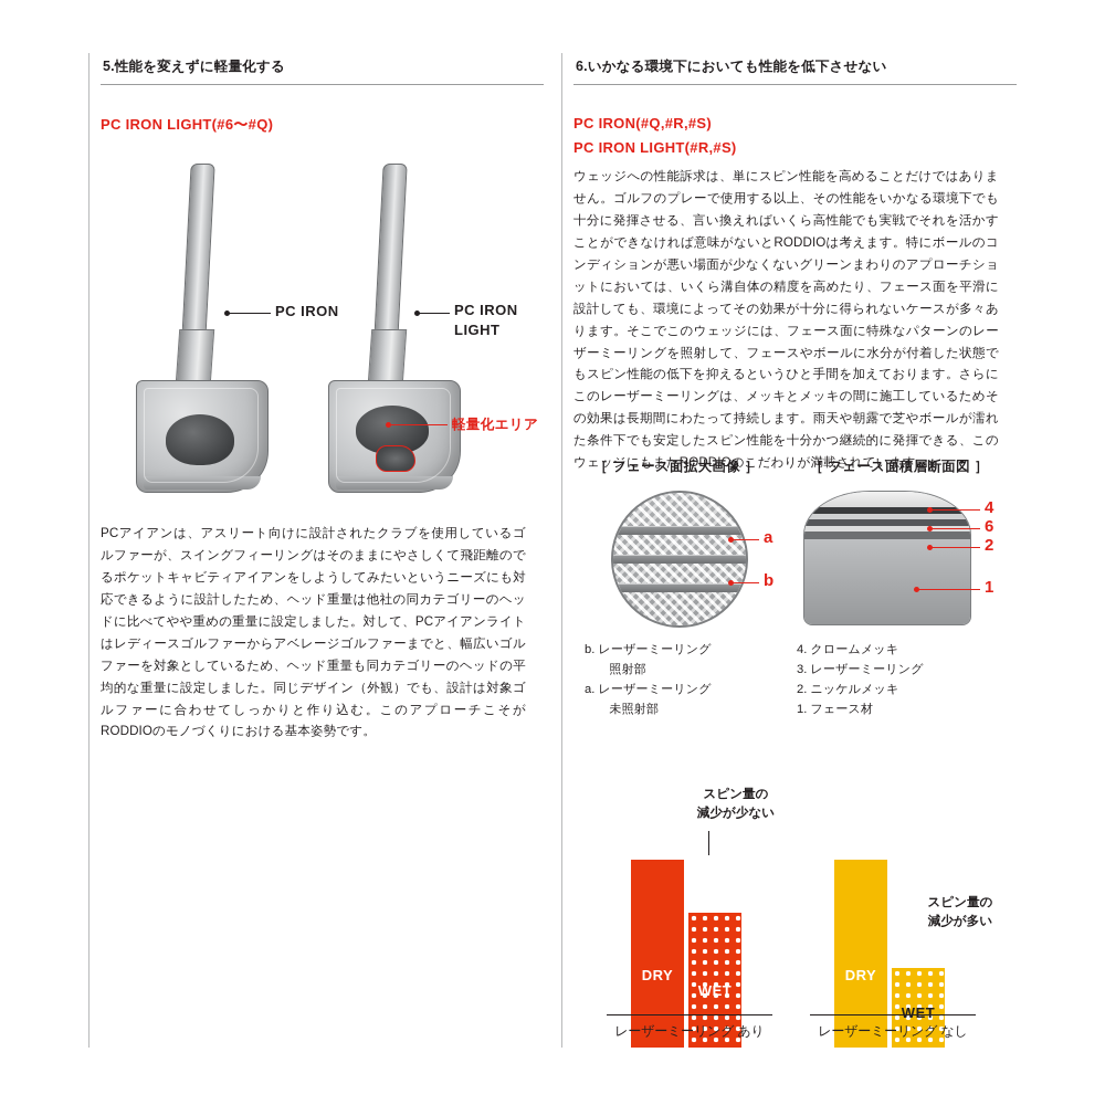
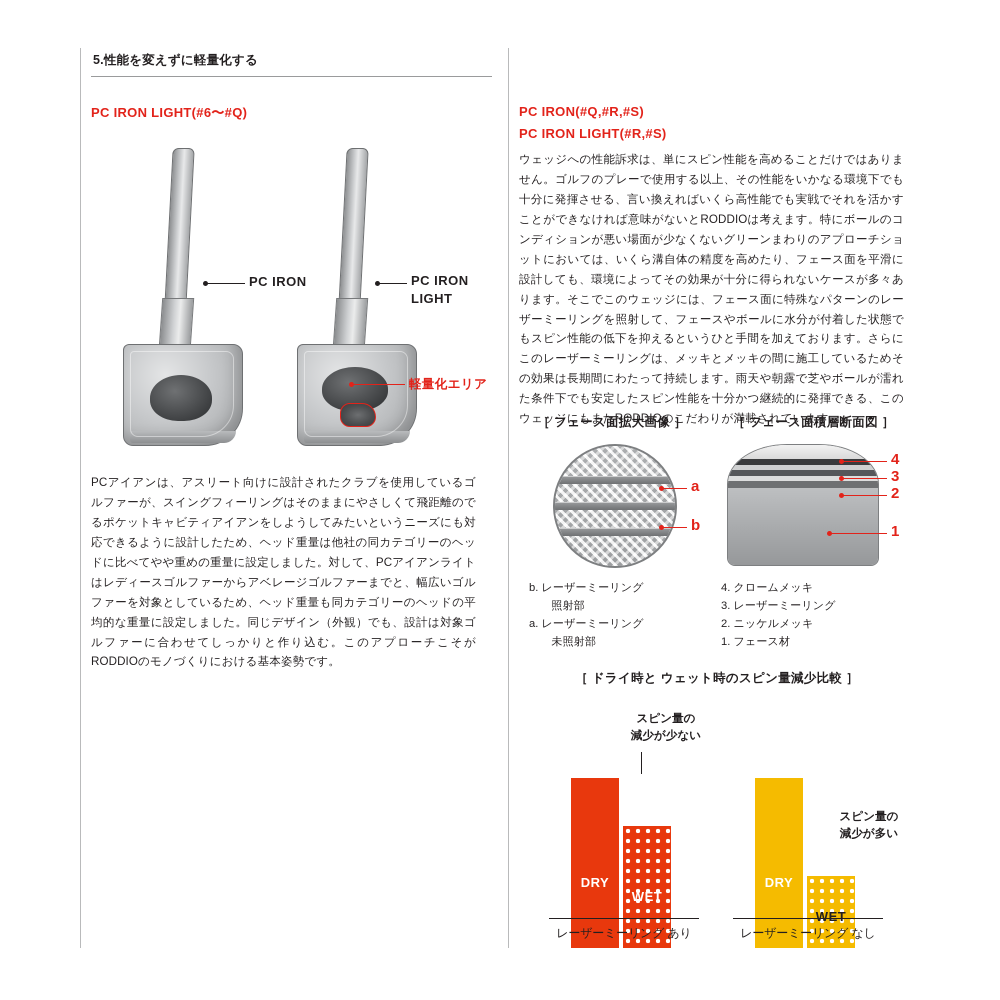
  5.性能を変えずに軽量化する
  PC IRON LIGHT(#6〜#Q)
  PC IRON
  PC IRON
  LIGHT
  軽量化エリア
  PCアイアンは、アスリート向けに設計されたクラブを使用しているゴルファーが、スイングフィーリングはそのままにやさしくて飛距離のでるポケットキャビティアイアンをしようしてみたいというニーズにも対応できるように設計したため、ヘッド重量は他社の同カテゴリーのヘッドに比べてやや重めの重量に設定しました。対して、PCアイアンライトはレディースゴルファーからアベレージゴルファーまでと、幅広いゴルファーを対象としているため、ヘッド重量も同カテゴリーのヘッドの平均的な重量に設定しました。同じデザイン（外観）でも、設計は対象ゴルファーに合わせてしっかりと作り込む。このアプローチこそがRODDIOのモノづくりにおける基本姿勢です。
- 6.いかなる環境下においても性能を低下させない
  PC IRON(#Q,#R,#S)
  PC IRON LIGHT(#R,#S)
  ウェッジへの性能訴求は、単にスピン性能を高めることだけではありません。ゴルフのプレーで使用する以上、その性能をいかなる環境下でも十分に発揮させる、言い換えればいくら高性能でも実戦でそれを活かすことができなければ意味がないとRODDIOは考えます。特にボールのコンディションが悪い場面が少なくないグリーンまわりのアプローチショットにおいては、いくら溝自体の精度を高めたり、フェース面を平滑に設計しても、環境によってその効果が十分に得られないケースが多々あります。そこでこのウェッジには、フェース面に特殊なパターンのレーザーミーリングを照射して、フェースやボールに水分が付着した状態でもスピン性能の低下を抑えるというひと手間を加えております。さらにこのレーザーミーリングは、メッキとメッキの間に施工しているためその効果は長期間にわたって持続します。雨天や朝露で芝やボールが濡れた条件下でも安定したスピン性能を十分かつ継続的に発揮できる、このウェッジにもまたRODDIOのこだわりが満載されています。
  ［ フェース面拡大画像 ］
  ［ フェース面積層断面図 ］
  a
  b
  4
- 6
+ 3
  2
  1
  b. レーザーミーリング
  照射部
  a. レーザーミーリング
  未照射部
  4. クロームメッキ
  3. レーザーミーリング
  2. ニッケルメッキ
  1. フェース材
+ ［ ドライ時と ウェット時のスピン量減少比較 ］
  DRY
  WET
  DRY
  WET
  スピン量の
  減少が少ない
  スピン量の
  減少が多い
  レーザーミーリング あり
  レーザーミーリング なし
